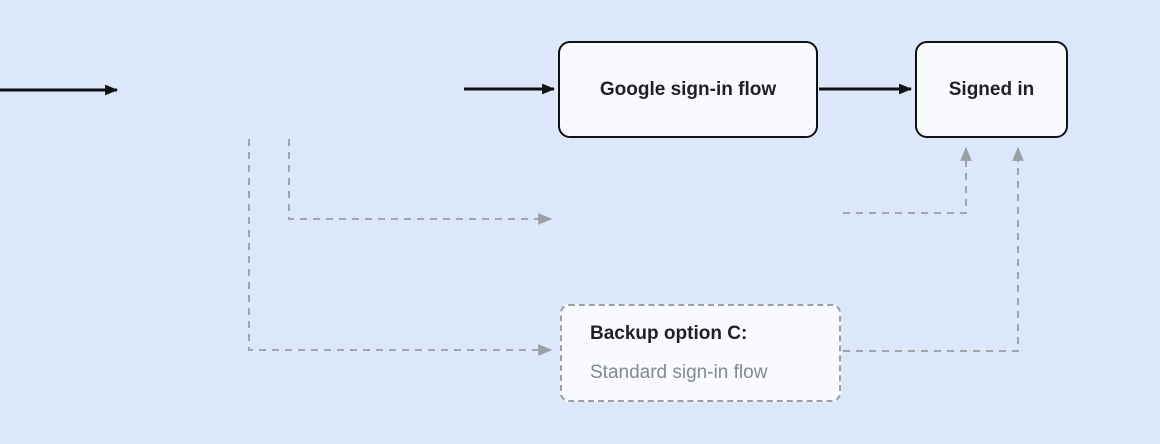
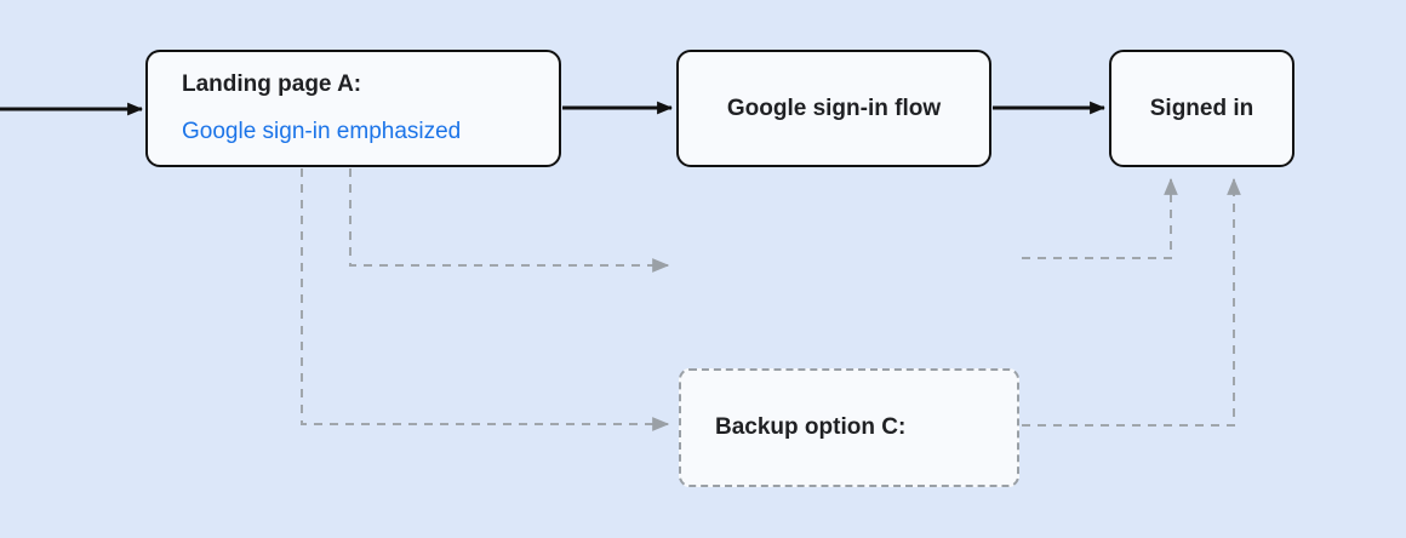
+ Landing page A:
+ Google sign-in emphasized
  Google sign-in flow
  Signed in
  Backup option C:
- Standard sign-in flow
